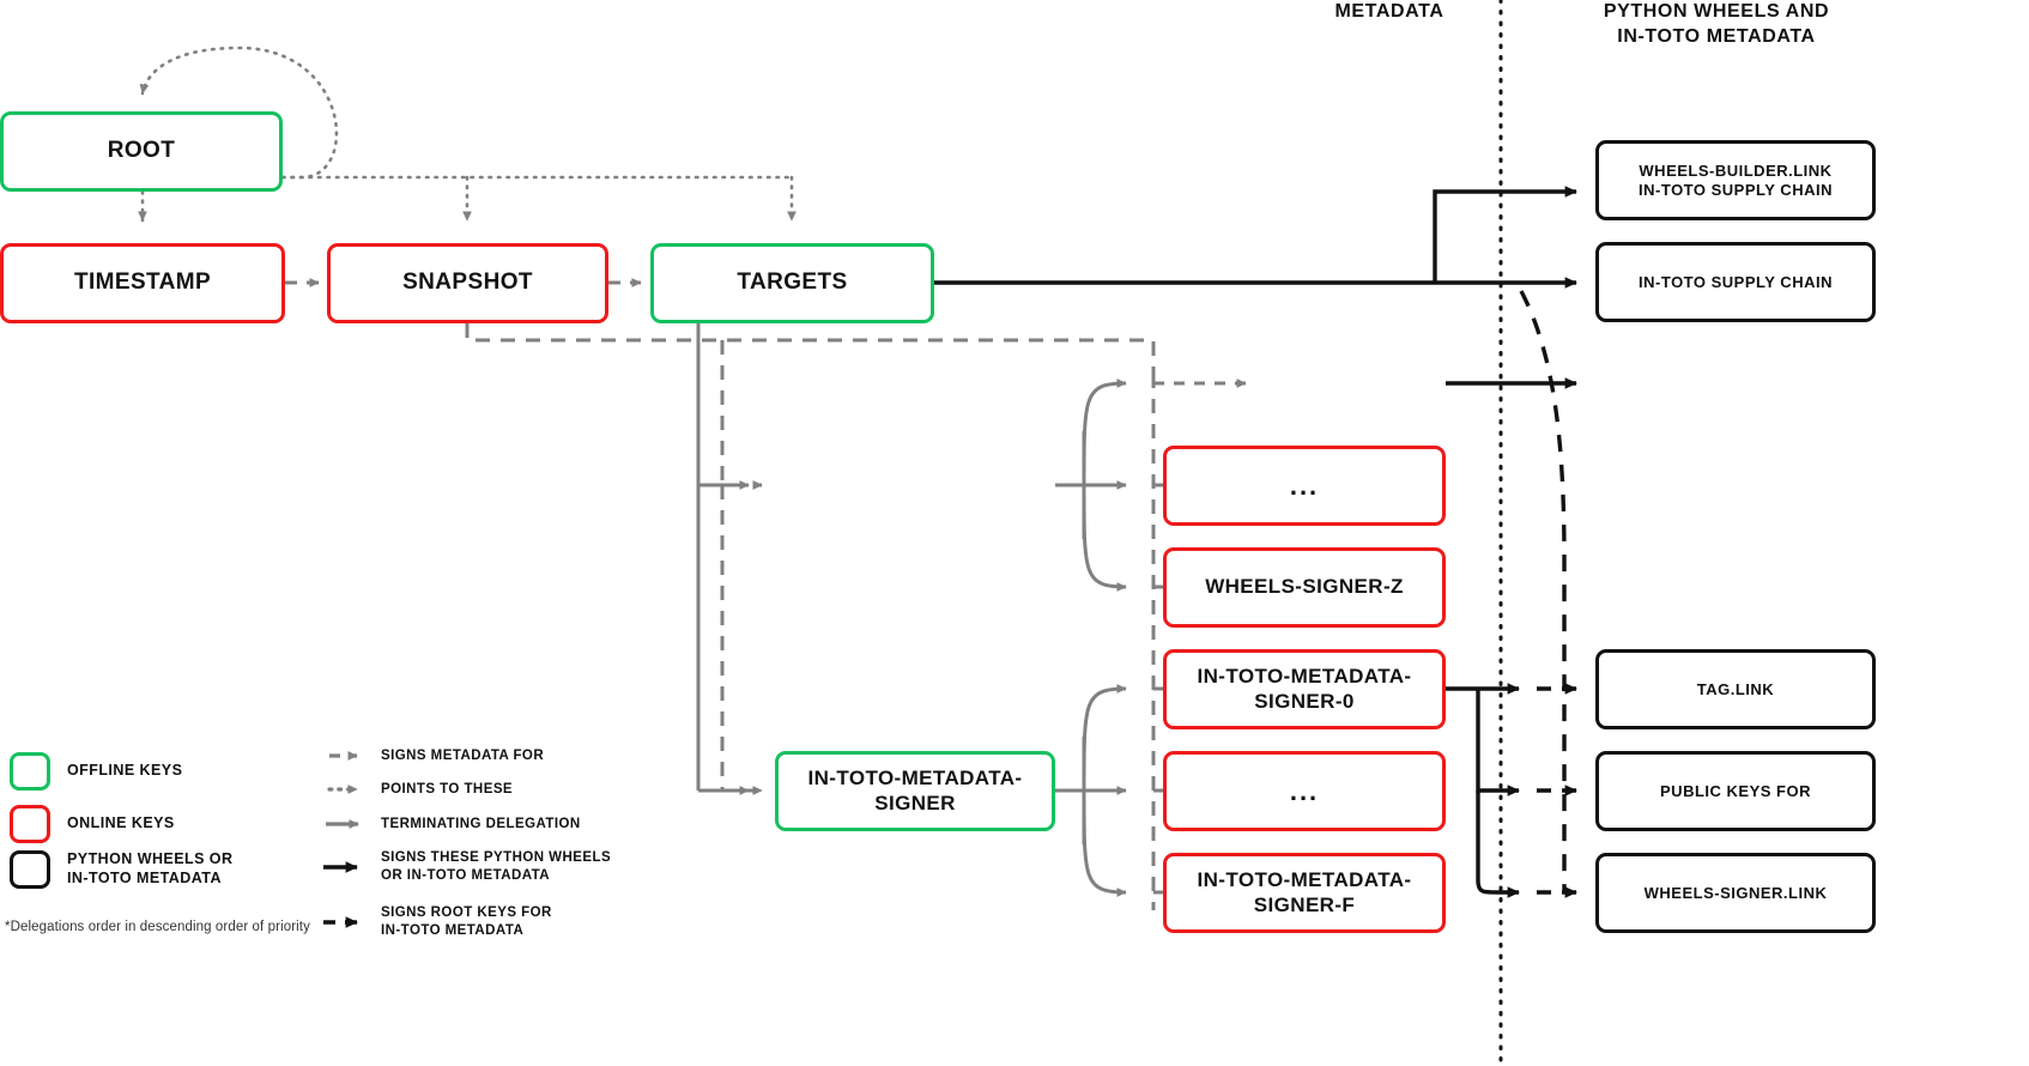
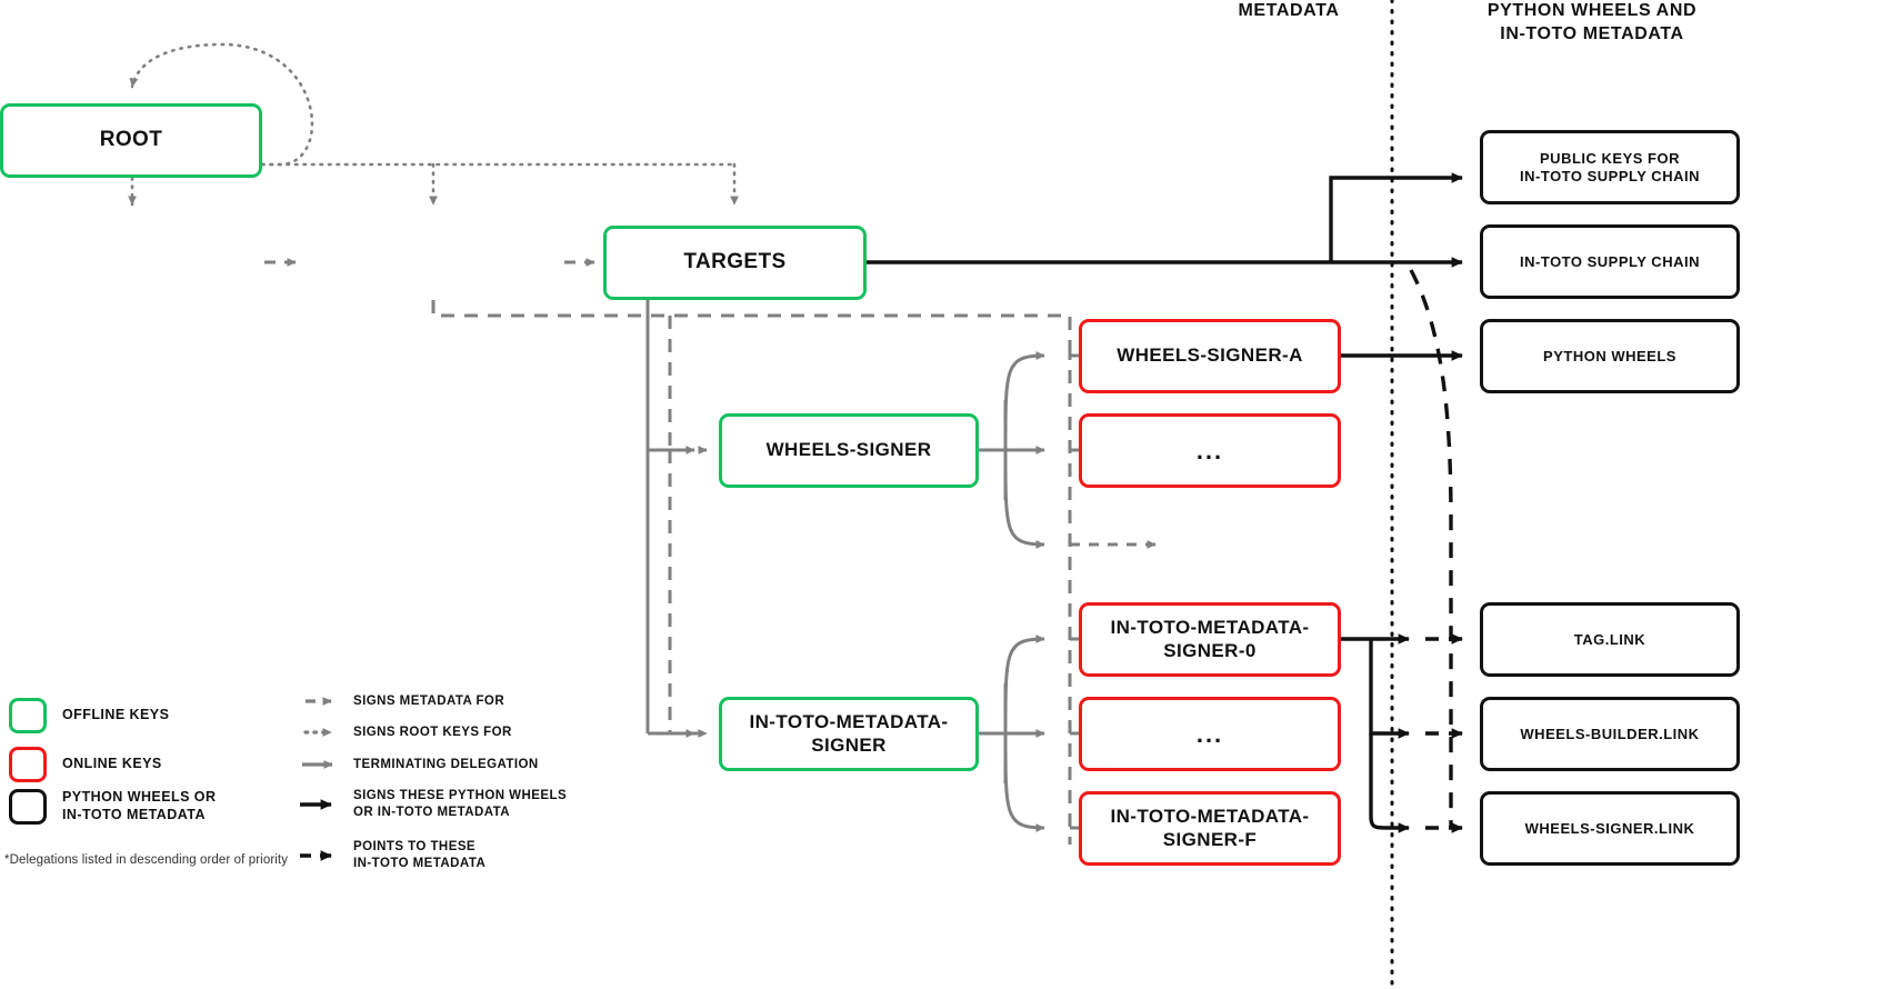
  METADATA
  PYTHON WHEELS AND
  IN-TOTO METADATA
  ROOT
- TIMESTAMP
- SNAPSHOT
  TARGETS
+ WHEELS-SIGNER
  IN-TOTO-METADATA-
  SIGNER
+ WHEELS-SIGNER-A
  ...
- WHEELS-SIGNER-Z
  IN-TOTO-METADATA-
  SIGNER-0
  ...
  IN-TOTO-METADATA-
  SIGNER-F
- WHEELS-BUILDER.LINK
+ PUBLIC KEYS FOR
  IN-TOTO SUPPLY CHAIN
  IN-TOTO SUPPLY CHAIN
+ PYTHON WHEELS
  TAG.LINK
- PUBLIC KEYS FOR
+ WHEELS-BUILDER.LINK
  WHEELS-SIGNER.LINK
  OFFLINE KEYS
  ONLINE KEYS
  PYTHON WHEELS OR
  IN-TOTO METADATA
- *Delegations order in descending order of priority
+ *Delegations listed in descending order of priority
  SIGNS METADATA FOR
- POINTS TO THESE
+ SIGNS ROOT KEYS FOR
  TERMINATING DELEGATION
  SIGNS THESE PYTHON WHEELS
  OR IN-TOTO METADATA
- SIGNS ROOT KEYS FOR
+ POINTS TO THESE
  IN-TOTO METADATA
